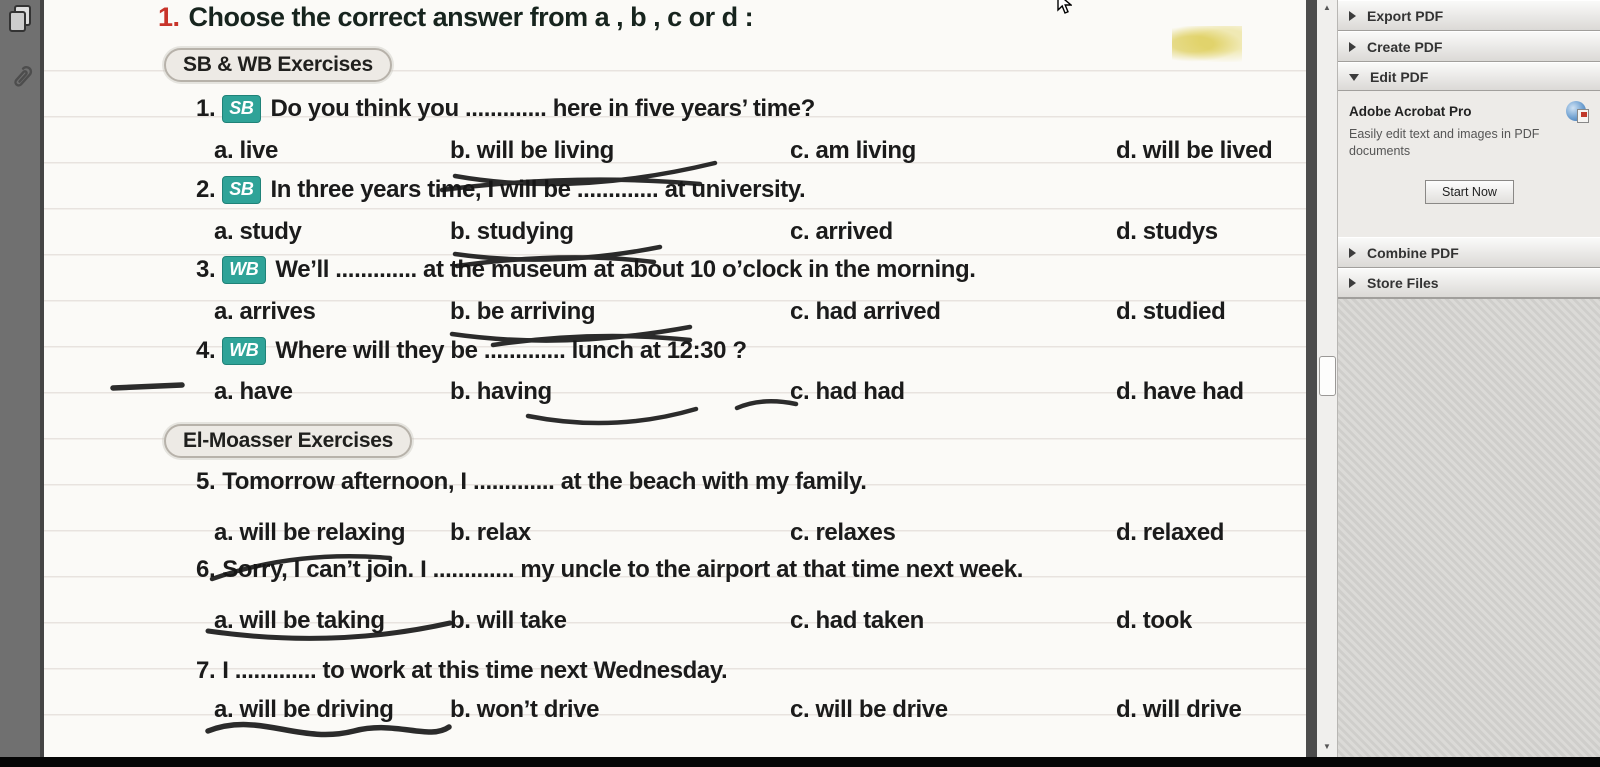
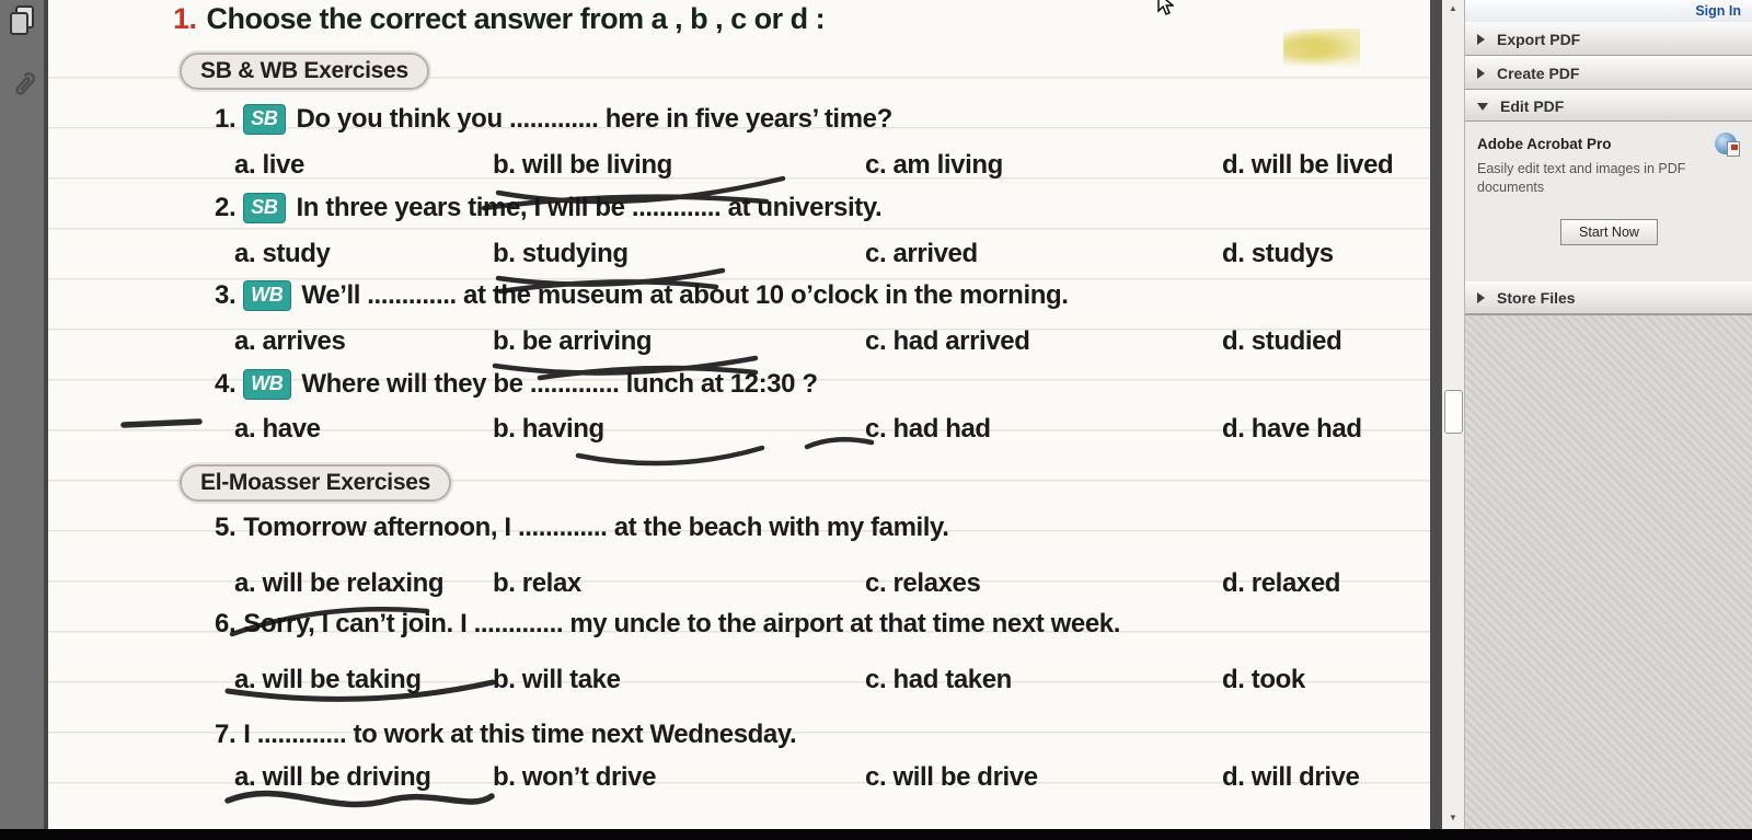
  1.
  Choose the correct answer from a , b , c or d :
  SB & WB Exercises
  El-Moasser Exercises
  1.
  SB
  Do you think you ............. here in five years’ time?
  a. live
  b. will be living
  c. am living
  d. will be lived
  2.
  SB
  In three years tie, I will be ............. at university.
  a. study
  b. studying
  c. arrived
  d. studys
  3.
  WB
  We’ll ............. at the museum at about 10 o’clock in the morning.
  a. arrives
  b. be arriving
  c. had arrived
  d. studied
  4.
  WB
  Where will they be ............. lunch at 12:30 ?
  a. have
  b. having
  c. had had
  d. have had
  5.
  Tomorrow afternoon, I ............. at the beach with my family.
  a. will be relaxing
  b. relax
  c. relaxes
  d. relaxed
  6.
  Srry, I can’t join. I ............. my uncle to the airport at that time next week.
  a. will be taking
  b. will take
  c. had taken
  d. took
  7.
  I ............. to work at this time next Wednesday.
  a. will be driving
  b. won’t drive
  c. will be drive
  d. will drive
  ▲
  ▼
+ Sign In
  Export PDF
  Create PDF
  Edit PDF
  Adobe Acrobat Pro
  Easily edit text and images in PDF documents
  Start Now
- Combine PDF
  Store Files
